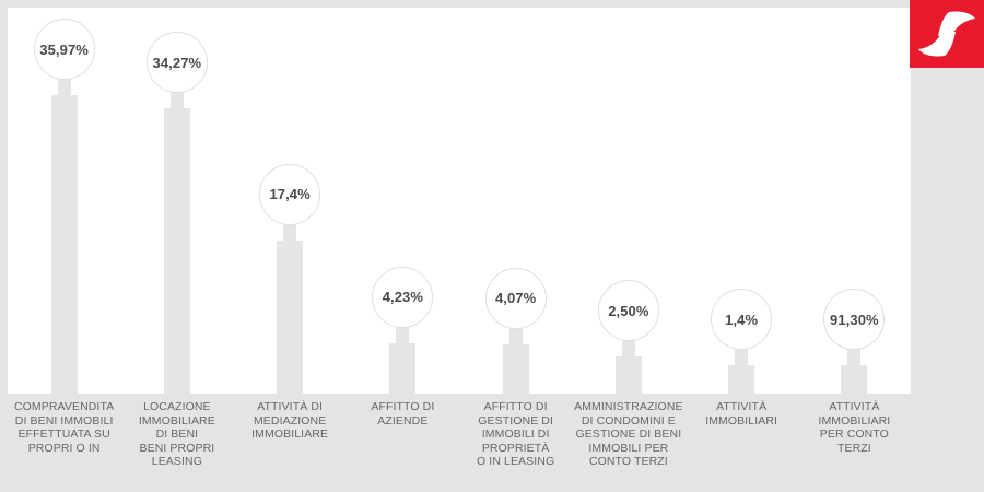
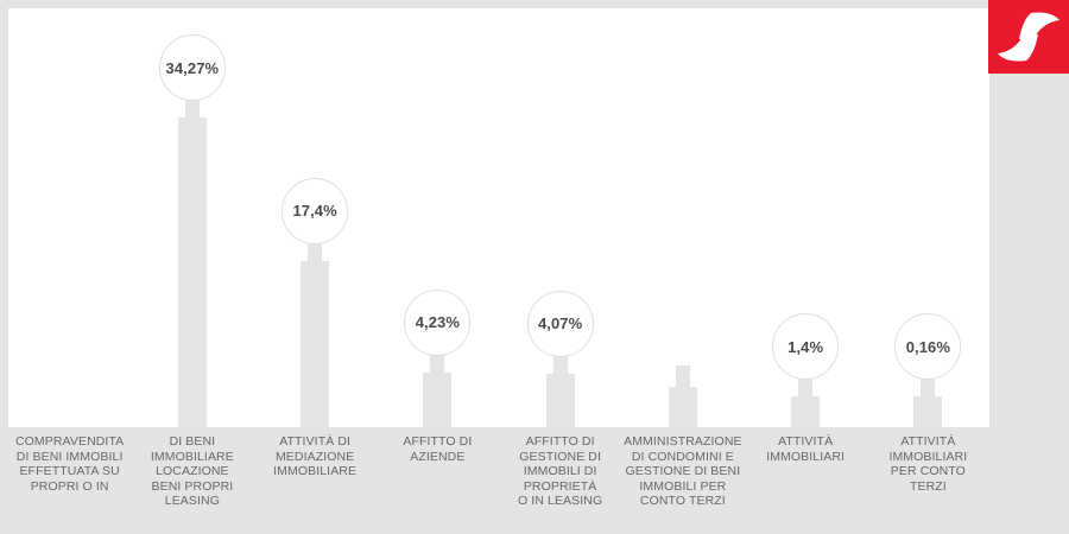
- 35,97%
  34,27%
  17,4%
  4,23%
  4,07%
- 2,50%
  1,4%
- 91,30%
+ 0,16%
  COMPRAVENDITA
  DI BENI IMMOBILI
  EFFETTUATA SU
  PROPRI O IN
- LOCAZIONE
+ DI BENI
  IMMOBILIARE
- DI BENI
+ LOCAZIONE
  BENI PROPRI
  LEASING
  ATTIVITÀ DI
  MEDIAZIONE
  IMMOBILIARE
  AFFITTO DI
  AZIENDE
  AFFITTO DI
  GESTIONE DI
  IMMOBILI DI
  PROPRIETÀ
  O IN LEASING
  AMMINISTRAZIONE
  DI CONDOMINI E
  GESTIONE DI BENI
  IMMOBILI PER
  CONTO TERZI
  ATTIVITÀ
  IMMOBILIARI
  ATTIVITÀ
  IMMOBILIARI
  PER CONTO
  TERZI
